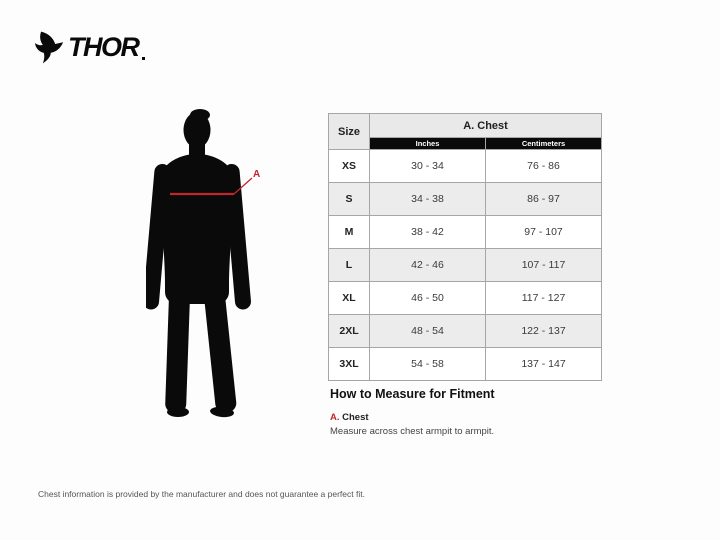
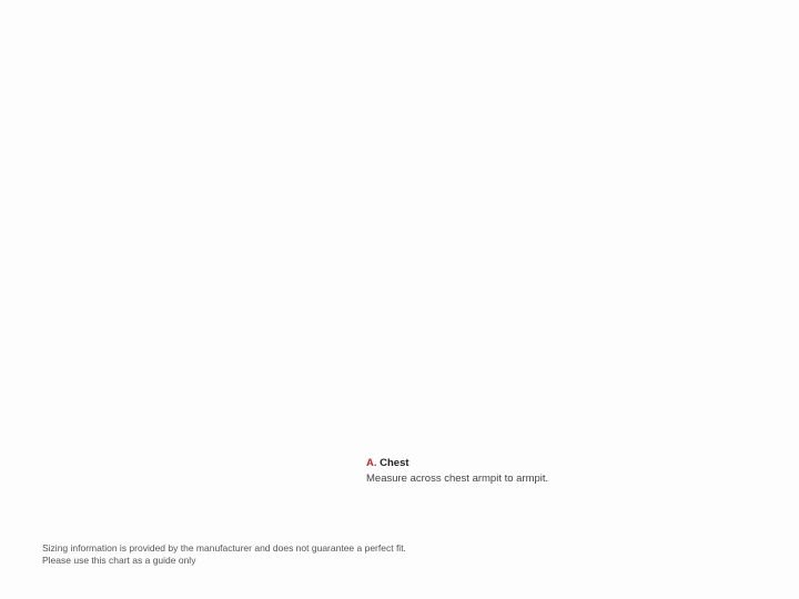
- THOR
- A
- Size	A. Chest
- Inches	Centimeters
- XS	30 - 34	76 - 86
- S	34 - 38	86 - 97
- M	38 - 42	97 - 107
- L	42 - 46	107 - 117
- XL	46 - 50	117 - 127
- 2XL	48 - 54	122 - 137
- 3XL	54 - 58	137 - 147
- How to Measure for Fitment
  A. Chest
  Measure across chest armpit to armpit.
- Chest information is provided by the manufacturer and does not guarantee a perfect fit.
+ Sizing information is provided by the manufacturer and does not guarantee a perfect fit.
+ Please use this chart as a guide only
